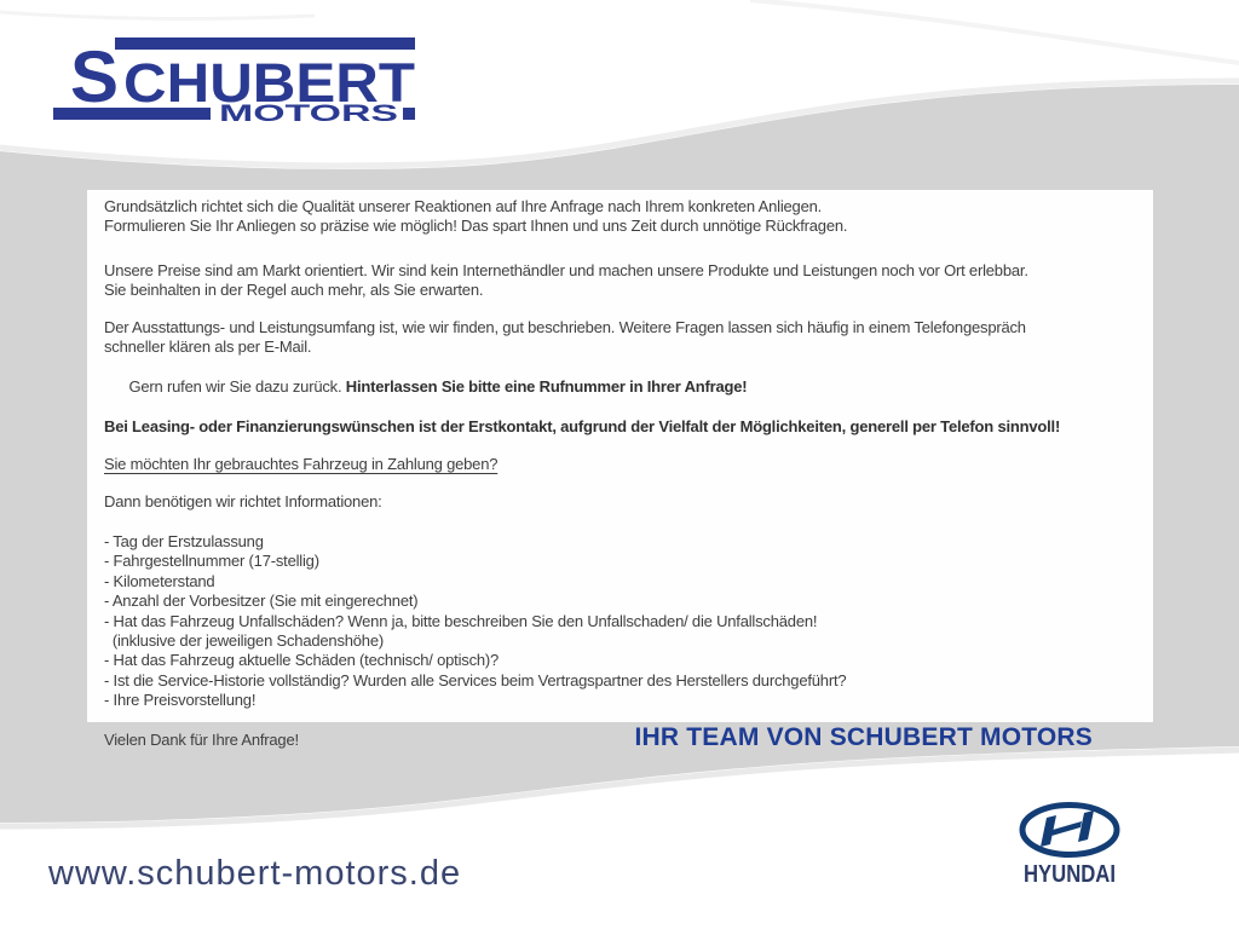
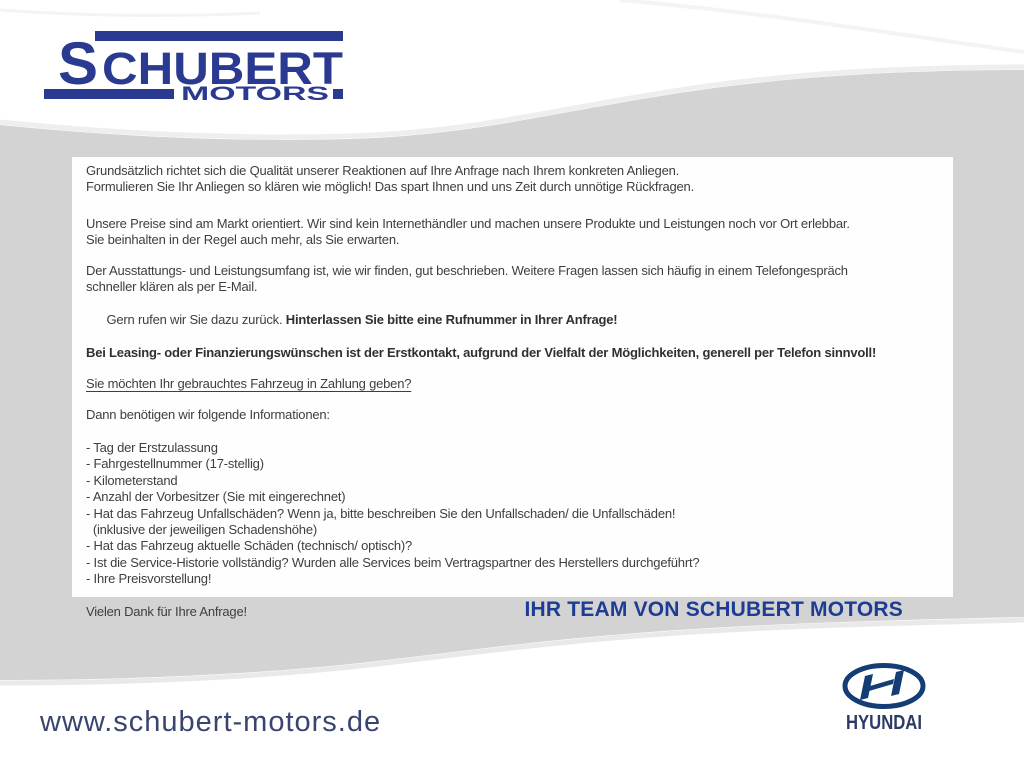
  S
  CHUBERT
  MOTORS
  Grundsätzlich richtet sich die Qualität unserer Reaktionen auf Ihre Anfrage nach Ihrem konkreten Anliegen.
- Formulieren Sie Ihr Anliegen so präzise wie möglich! Das spart Ihnen und uns Zeit durch unnötige Rückfragen.
+ Formulieren Sie Ihr Anliegen so klären wie möglich! Das spart Ihnen und uns Zeit durch unnötige Rückfragen.
  Unsere Preise sind am Markt orientiert. Wir sind kein Internethändler und machen unsere Produkte und Leistungen noch vor Ort erlebbar.
  Sie beinhalten in der Regel auch mehr, als Sie erwarten.
  Der Ausstattungs- und Leistungsumfang ist, wie wir finden, gut beschrieben. Weitere Fragen lassen sich häufig in einem Telefongespräch
  schneller klären als per E-Mail.
  Gern rufen wir Sie dazu zurück. Hinterlassen Sie bitte eine Rufnummer in Ihrer Anfrage!
  Bei Leasing- oder Finanzierungswünschen ist der Erstkontakt, aufgrund der Vielfalt der Möglichkeiten, generell per Telefon sinnvoll!
  Sie möchten Ihr gebrauchtes Fahrzeug in Zahlung geben?
- Dann benötigen wir richtet Informationen:
+ Dann benötigen wir folgende Informationen:
  - Tag der Erstzulassung
  - Fahrgestellnummer (17-stellig)
  - Kilometerstand
  - Anzahl der Vorbesitzer (Sie mit eingerechnet)
  - Hat das Fahrzeug Unfallschäden? Wenn ja, bitte beschreiben Sie den Unfallschaden/ die Unfallschäden!
  (inklusive der jeweiligen Schadenshöhe)
  - Hat das Fahrzeug aktuelle Schäden (technisch/ optisch)?
  - Ist die Service-Historie vollständig? Wurden alle Services beim Vertragspartner des Herstellers durchgeführt?
  - Ihre Preisvorstellung!
  Vielen Dank für Ihre Anfrage!
  IHR TEAM VON SCHUBERT MOTORS
  www.schubert-motors.de
  HYUNDAI
